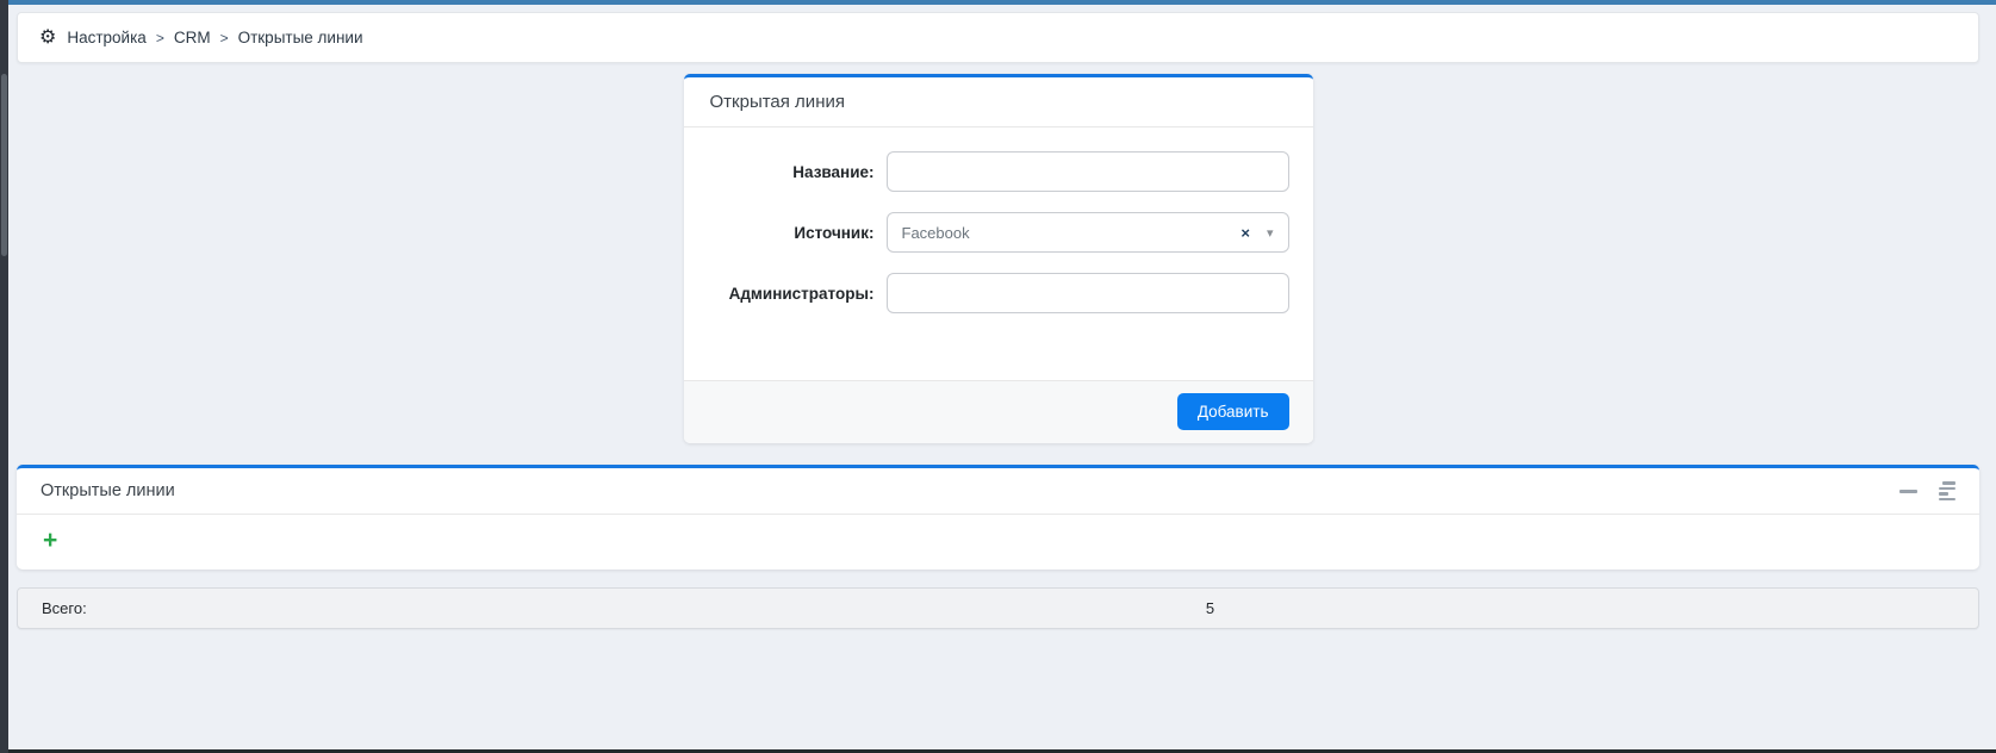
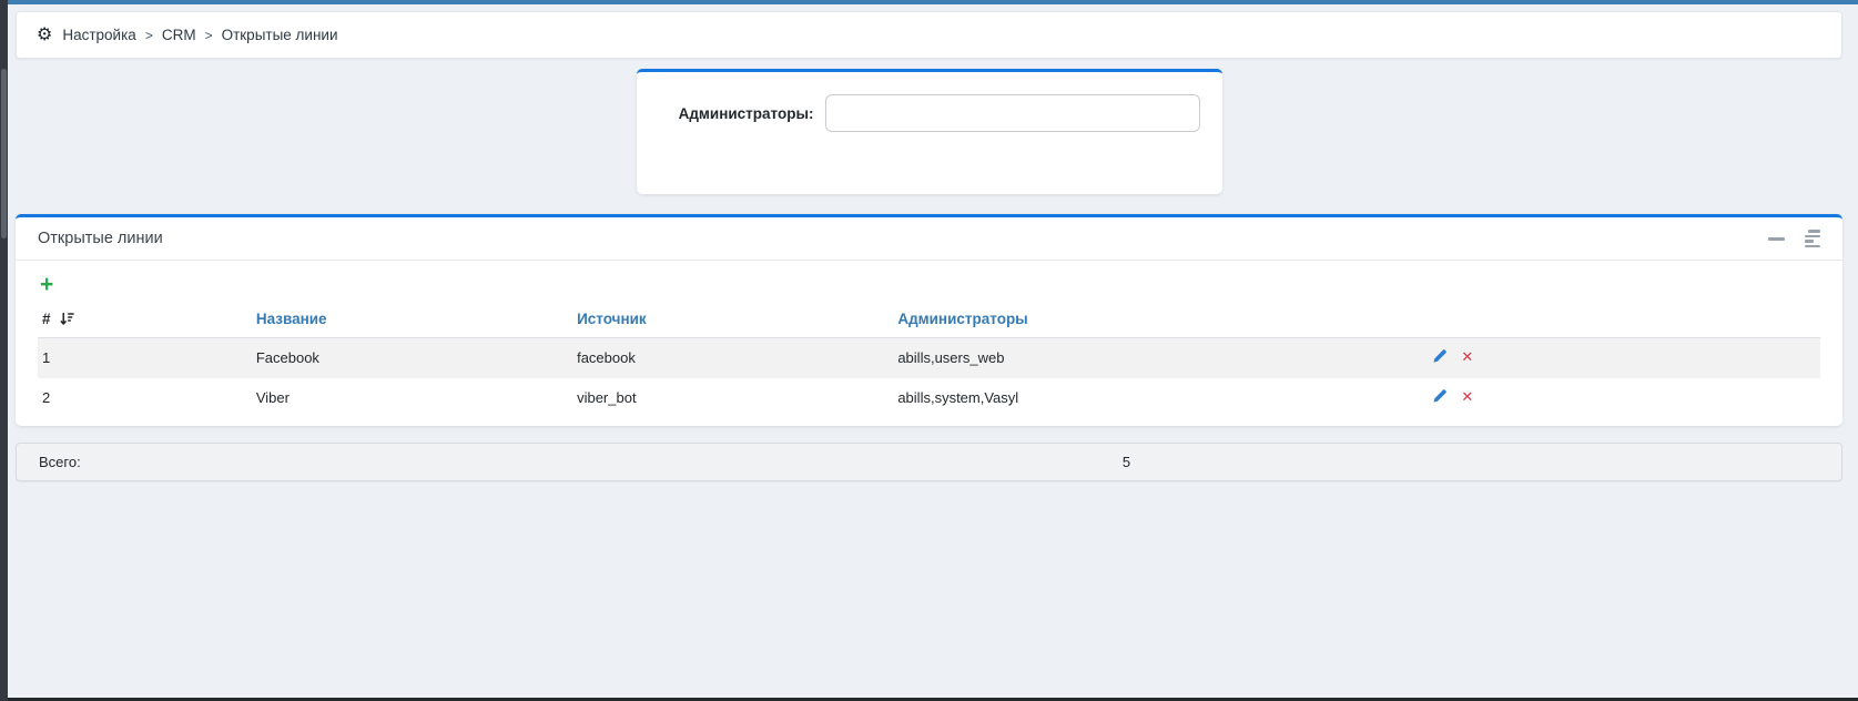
  ⚙
  Настройка
  >
  CRM
  >
  Открытые линии
- Открытая линия
- Название:
- Источник:
- Facebook
- ×
- ▾
  Администраторы:
- Добавить
  Открытые линии
  +
+ #	Название	Источник	Администраторы
+ 1	Facebook	facebook	abills,users_web	✕
+ 2	Viber	viber_bot	abills,system,Vasyl	✕
  Всего:
  5
